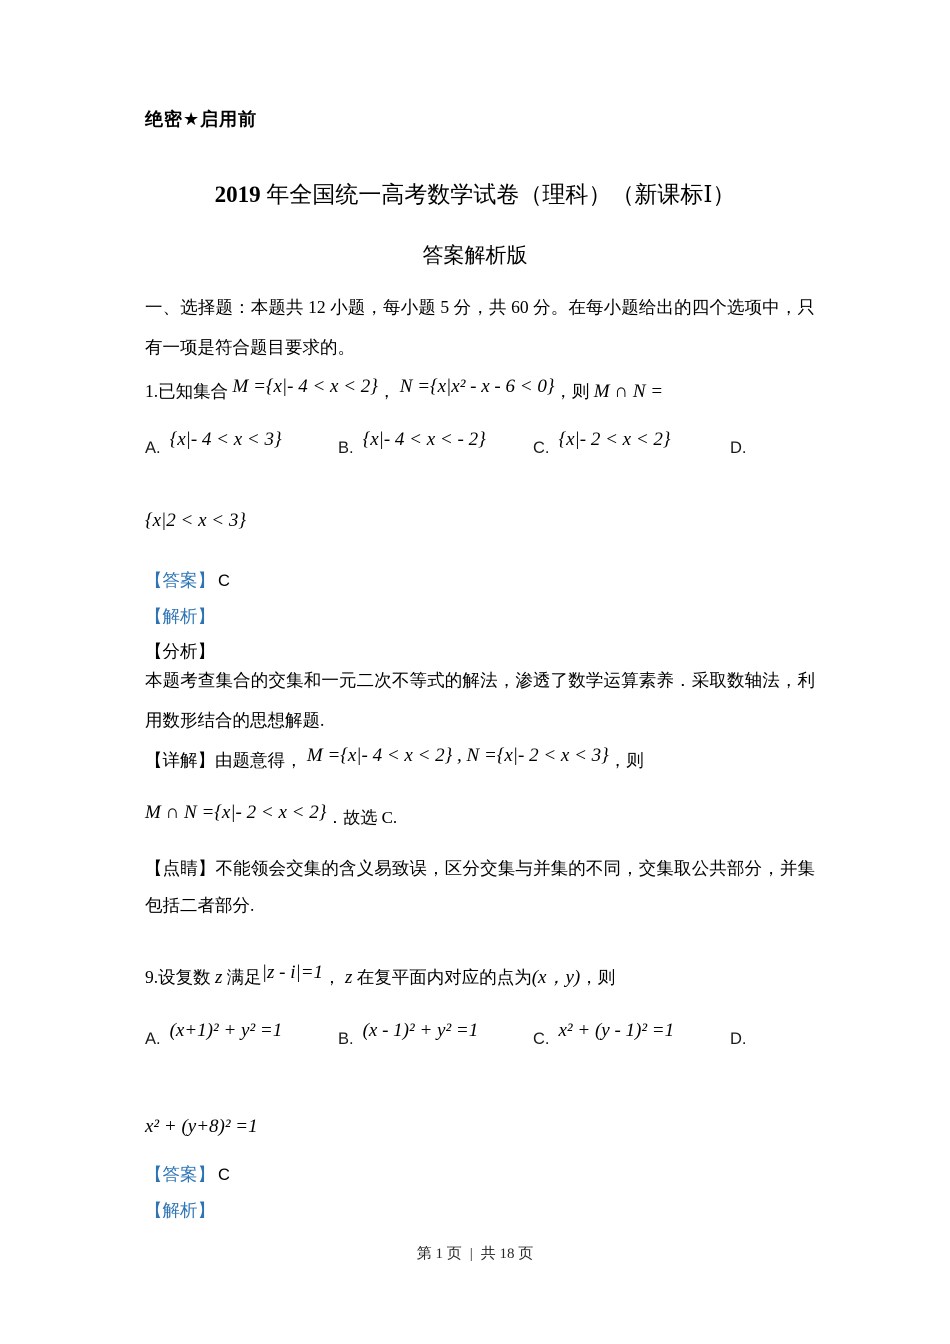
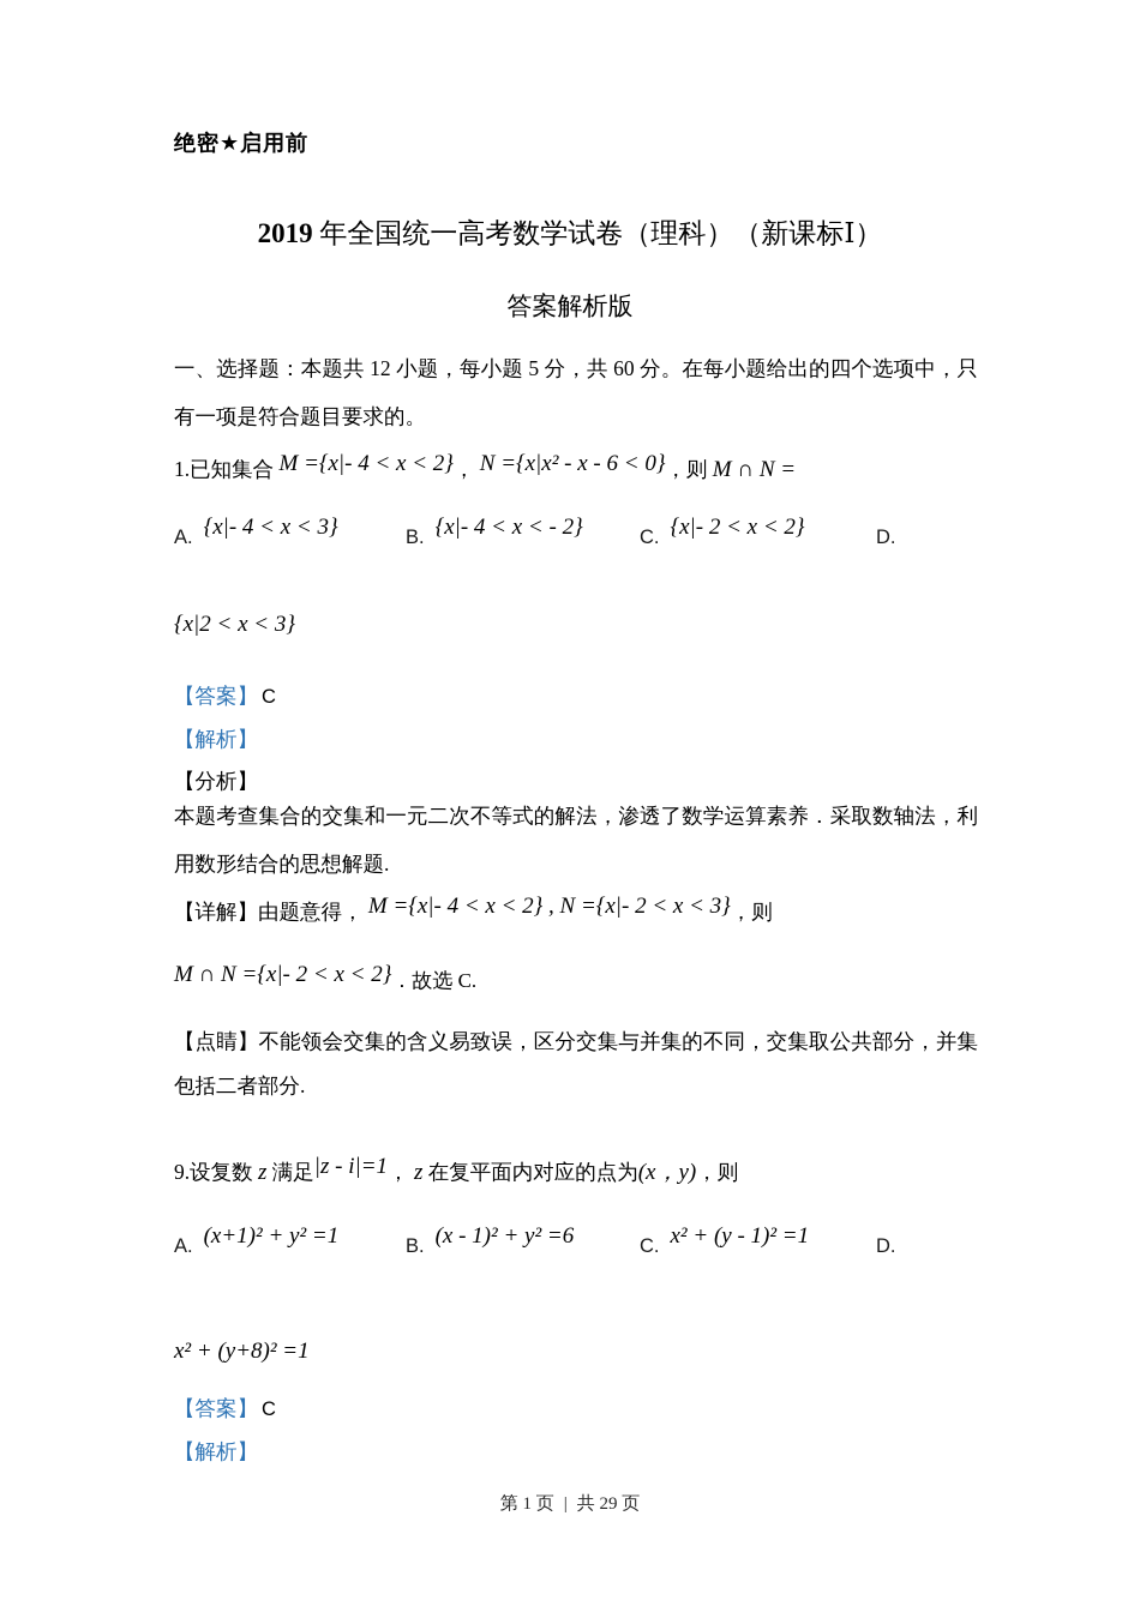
  绝密★启用前
  2019 年全国统一高考数学试卷（理科）（新课标Ⅰ）
  答案解析版
  一、选择题：本题共 12 小题，每小题 5 分，共 60 分。在每小题给出的四个选项中，只有一项是符合题目要求的。
  1.已知集合 M ={x|- 4 < x < 2}， N ={x|x² - x - 6 < 0}，则 M ∩ N =
  A. {x|- 4 < x < 3}
  B. {x|- 4 < x < - 2}
  C. {x|- 2 < x < 2}
  D.
  {x|2 < x < 3}
  【答案】 C
  【解析】
  【分析】
  本题考查集合的交集和一元二次不等式的解法，渗透了数学运算素养．采取数轴法，利用数形结合的思想解题.
  【详解】由题意得， M ={x|- 4 < x < 2} , N ={x|- 2 < x < 3}，则
  M ∩ N ={x|- 2 < x < 2}．故选 C.
  【点睛】不能领会交集的含义易致误，区分交集与并集的不同，交集取公共部分，并集包括二者部分.
  9.设复数 z 满足|z - i|=1， z 在复平面内对应的点为(x，y)，则
  A. (x+1)² + y² =1
- B. (x - 1)² + y² =1
+ B. (x - 1)² + y² =6
  C. x² + (y - 1)² =1
  D.
  x² + (y+8)² =1
  【答案】 C
  【解析】
- 第 1 页 | 共 18 页
+ 第 1 页 | 共 29 页
